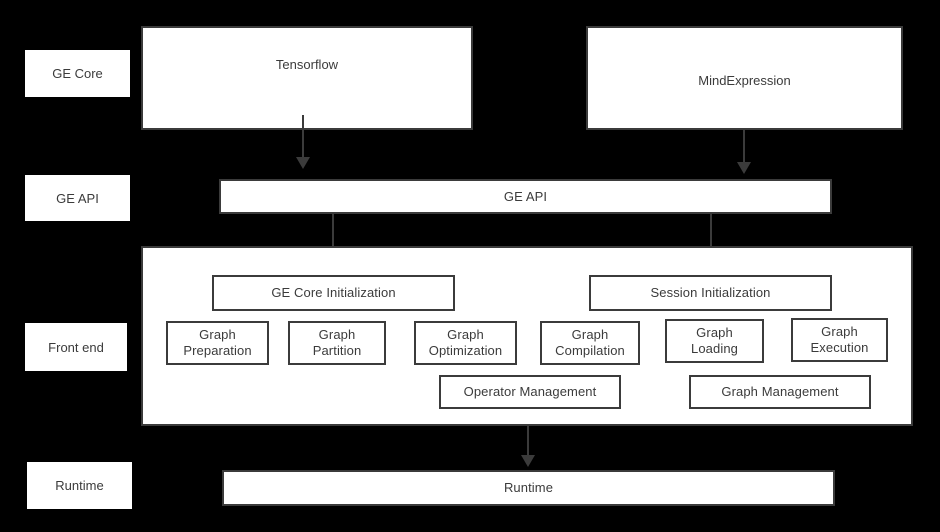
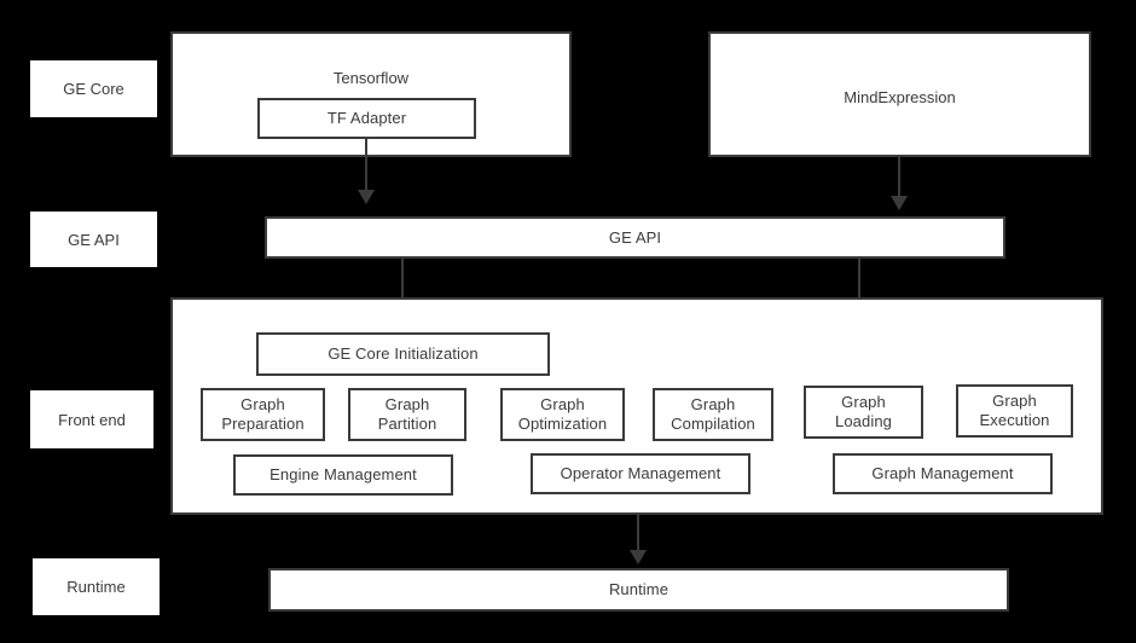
  GE Core
  GE API
  Front end
  Runtime
  Tensorflow
+ TF Adapter
  MindExpression
  GE API
  GE Core Initialization
- Session Initialization
  Graph
  Preparation
  Graph
  Partition
  Graph
  Optimization
  Graph
  Compilation
  Graph
  Loading
  Graph
  Execution
+ Engine Management
  Operator Management
  Graph Management
  Runtime
